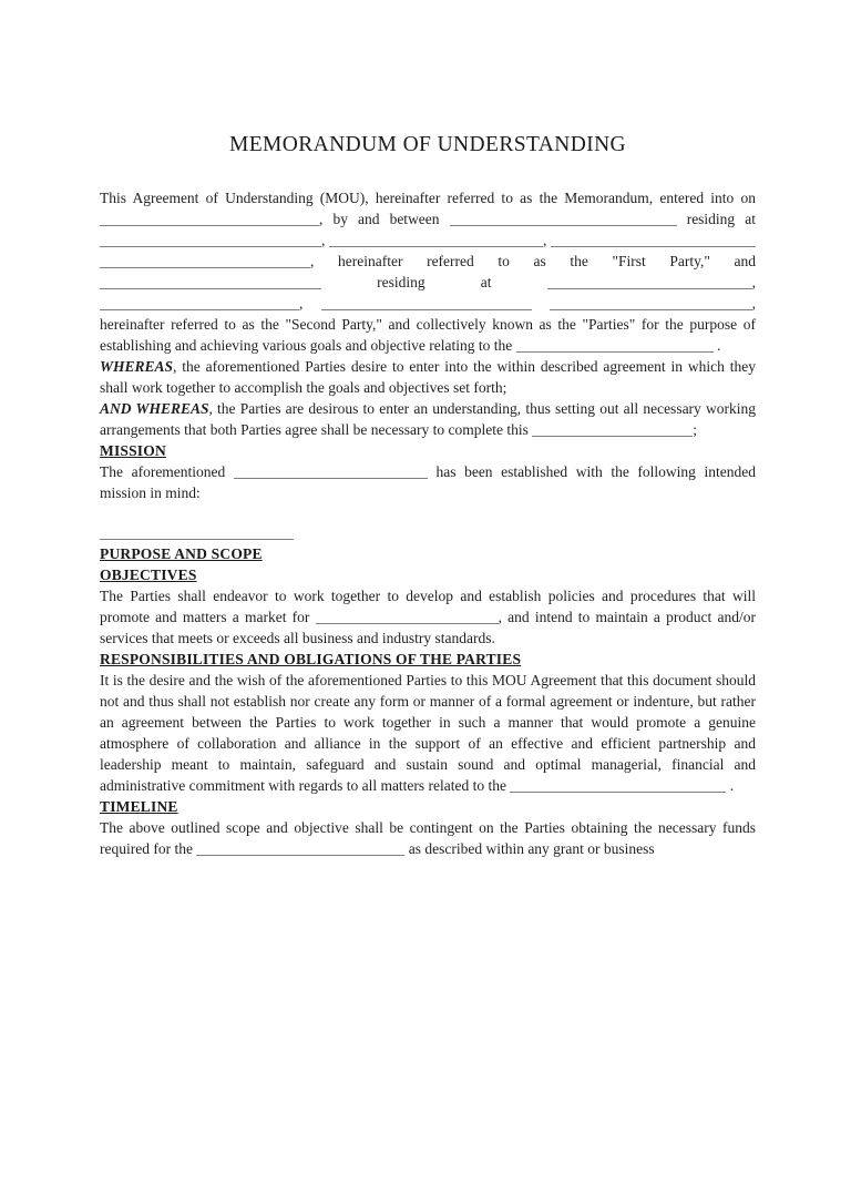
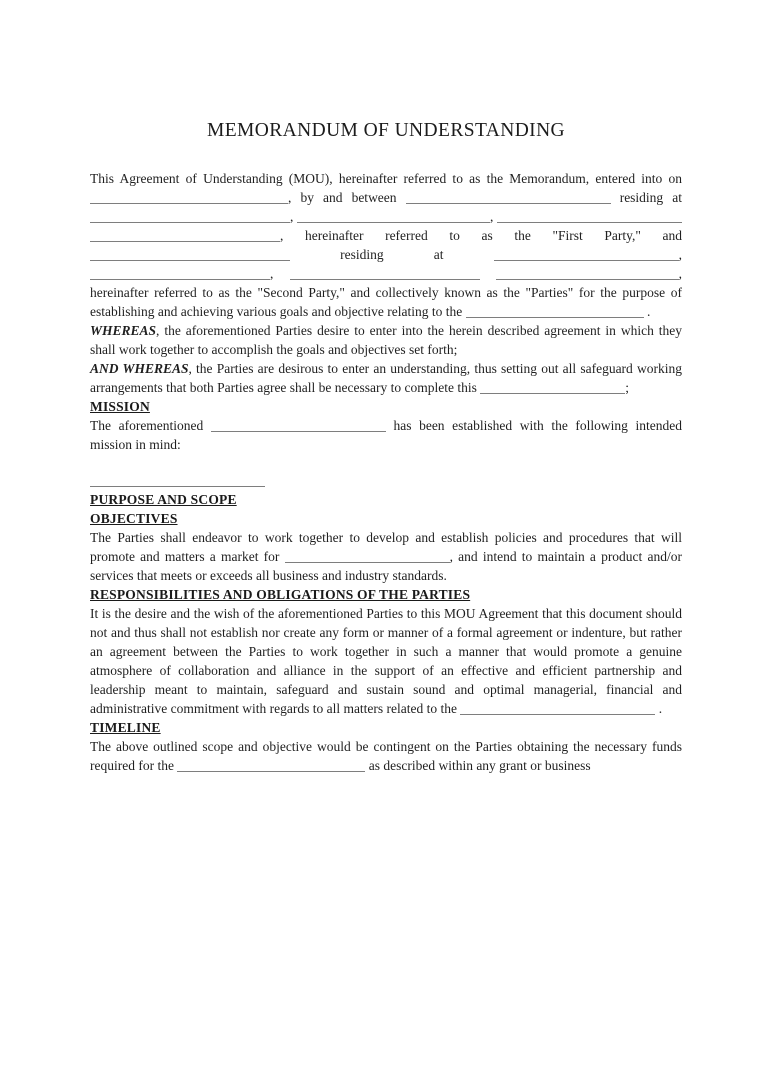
  MEMORANDUM OF UNDERSTANDING
  This Agreement of Understanding (MOU), hereinafter referred to as the Memorandum, entered into on , by and between residing at , , , hereinafter referred to as the "First Party," and residing at , , , hereinafter referred to as the "Second Party," and collectively known as the "Parties" for the purpose of establishing and achieving various goals and objective relating to the .
- WHEREAS, the aforementioned Parties desire to enter into the within described agreement in which they shall work together to accomplish the goals and objectives set forth;
+ WHEREAS, the aforementioned Parties desire to enter into the herein described agreement in which they shall work together to accomplish the goals and objectives set forth;
- AND WHEREAS, the Parties are desirous to enter an understanding, thus setting out all necessary working arrangements that both Parties agree shall be necessary to complete this ;
+ AND WHEREAS, the Parties are desirous to enter an understanding, thus setting out all safeguard working arrangements that both Parties agree shall be necessary to complete this ;
  MISSION
  The aforementioned has been established with the following intended mission in mind:
  PURPOSE AND SCOPE
  OBJECTIVES
  The Parties shall endeavor to work together to develop and establish policies and procedures that will promote and matters a market for , and intend to maintain a product and/or services that meets or exceeds all business and industry standards.
  RESPONSIBILITIES AND OBLIGATIONS OF THE PARTIES
  It is the desire and the wish of the aforementioned Parties to this MOU Agreement that this document should not and thus shall not establish nor create any form or manner of a formal agreement or indenture, but rather an agreement between the Parties to work together in such a manner that would promote a genuine atmosphere of collaboration and alliance in the support of an effective and efficient partnership and leadership meant to maintain, safeguard and sustain sound and optimal managerial, financial and administrative commitment with regards to all matters related to the .
  TIMELINE
- The above outlined scope and objective shall be contingent on the Parties obtaining the necessary funds required for the as described within any grant or business
+ The above outlined scope and objective would be contingent on the Parties obtaining the necessary funds required for the as described within any grant or business
